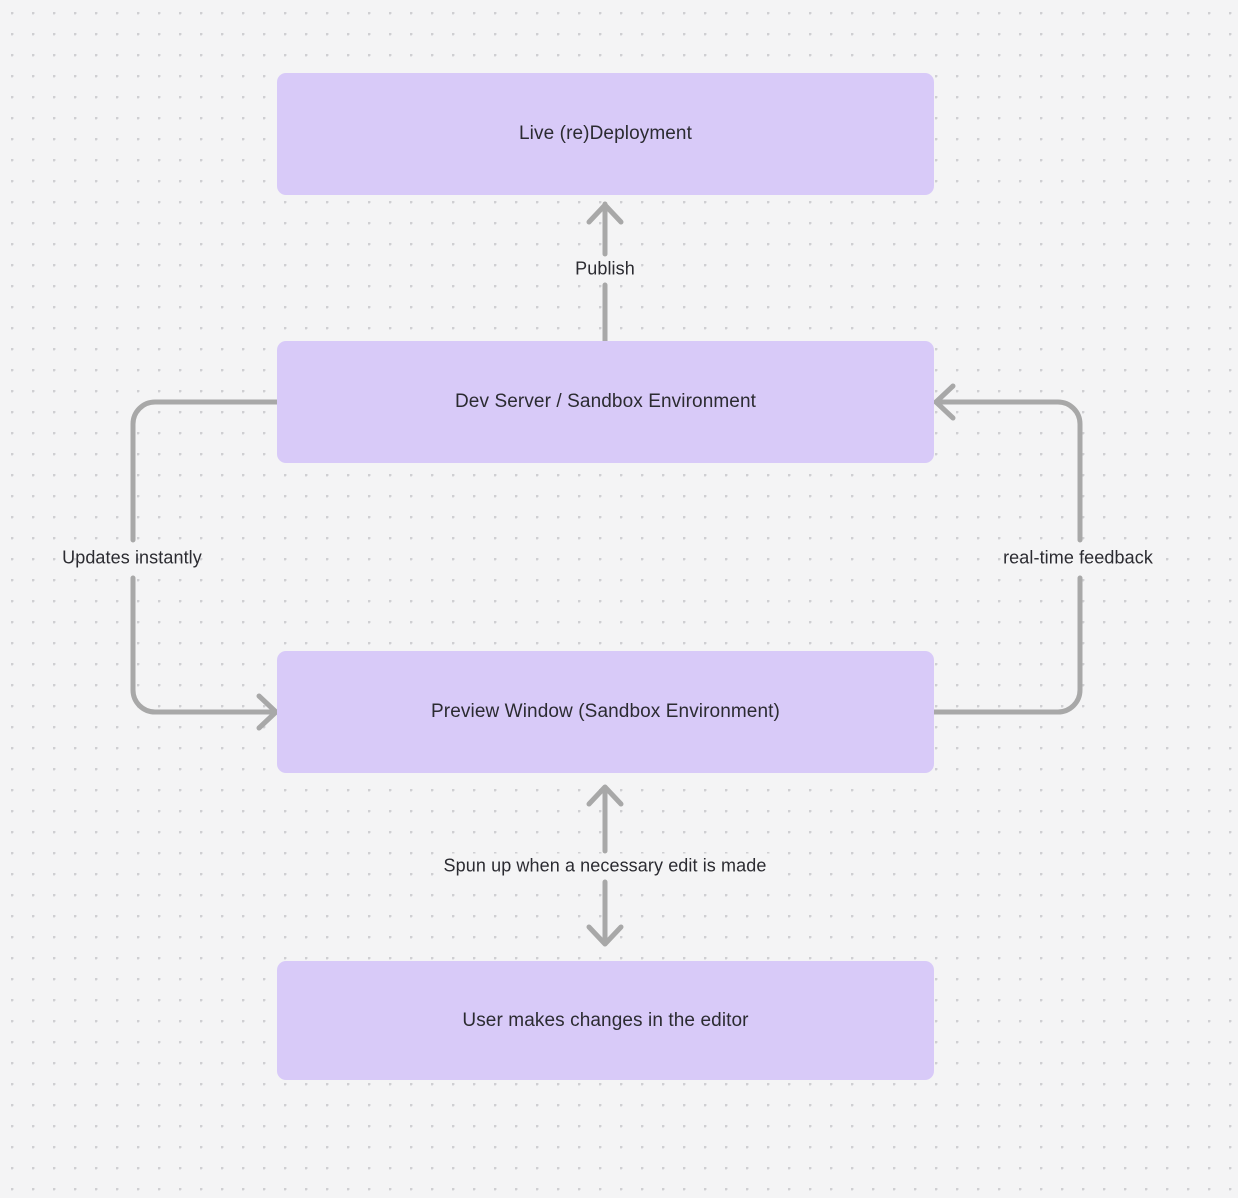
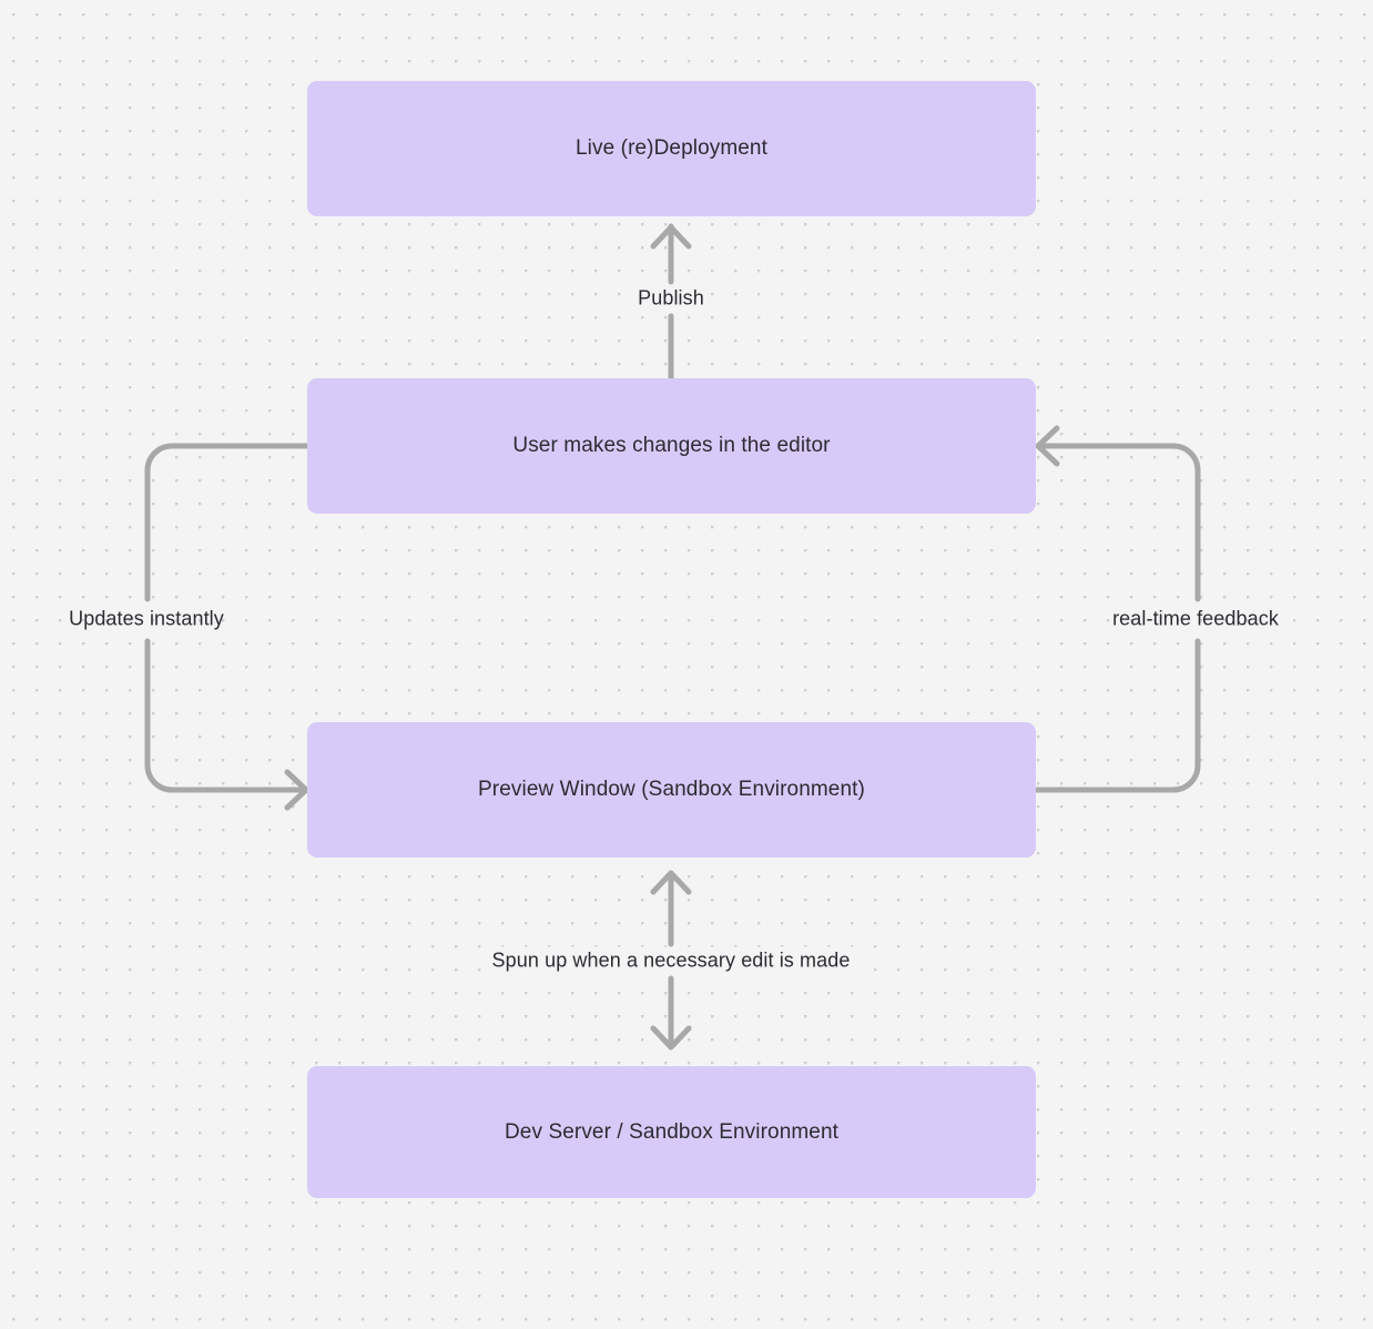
  Live (re)Deployment
- Dev Server / Sandbox Environment
+ User makes changes in the editor
  Preview Window (Sandbox Environment)
- User makes changes in the editor
+ Dev Server / Sandbox Environment
  Publish
  Updates instantly
  real-time feedback
  Spun up when a necessary edit is made
